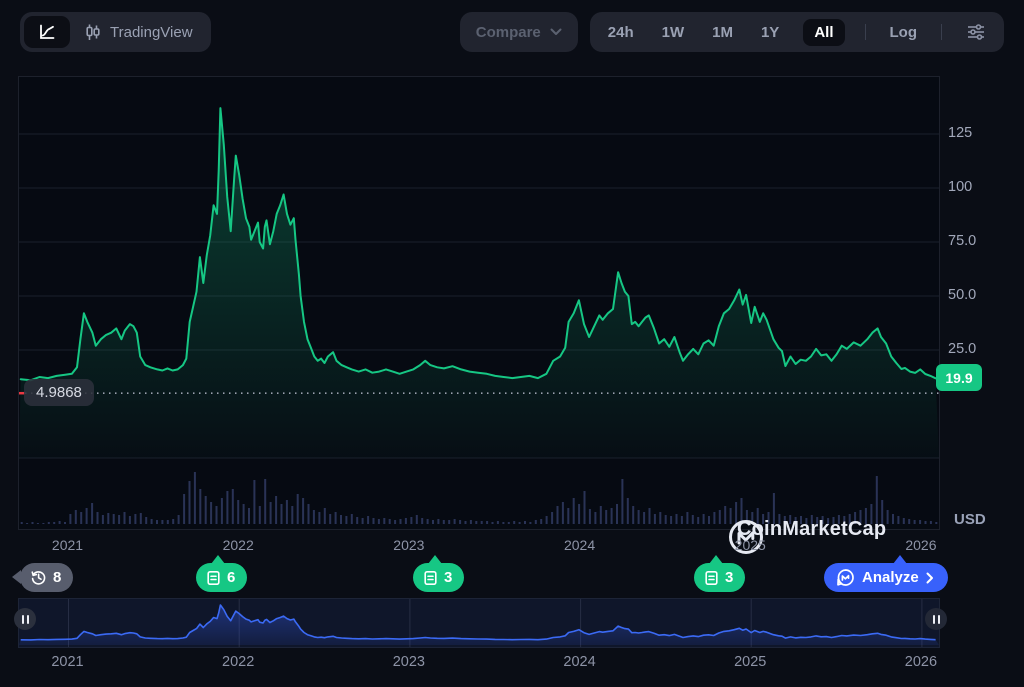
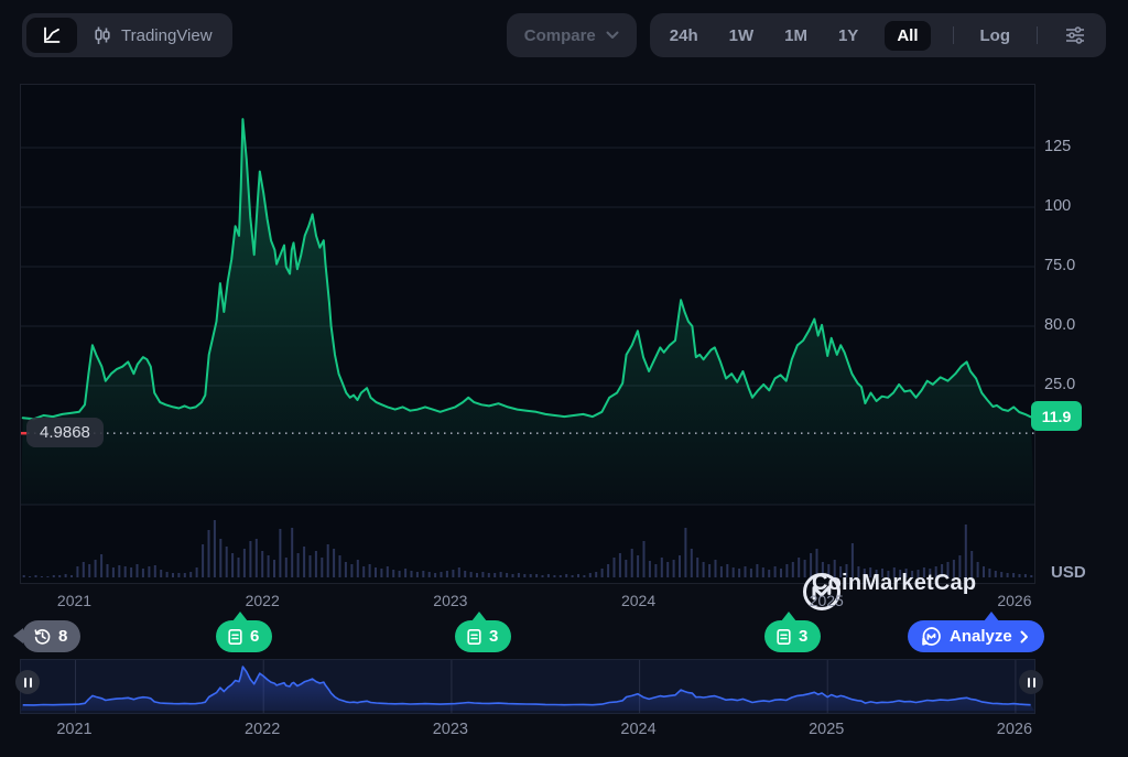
  TradingView
  Compare
  24h
  1W
  1M
  1Y
  All
  Log
  CinMarketCap
  4.9868
- 19.9
+ 11.9
  25.0
- 50.0
+ 80.0
  75.0
  100
  125
  2021
  2022
  2023
  2024
  2025
  2026
  USD
  8
  6
  3
  3
  Analyze
  2021
  2022
  2023
  2024
  2025
  2026
